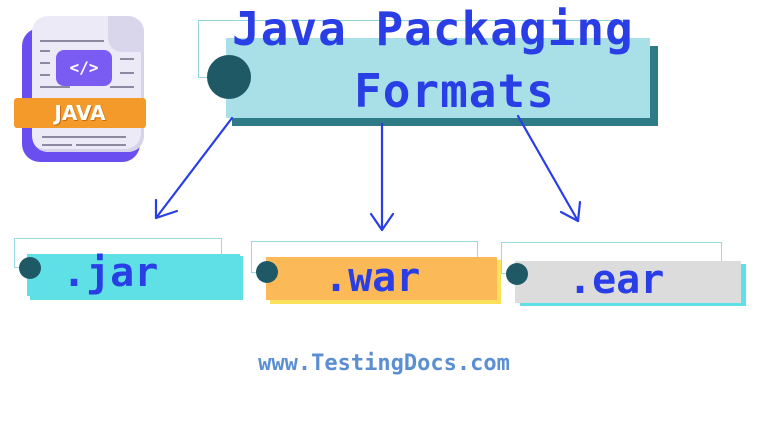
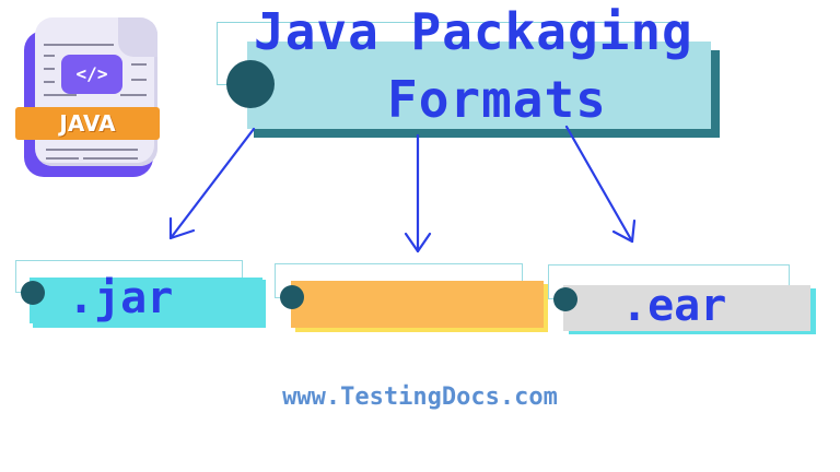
  </>
  JAVA
  Java Packaging
  Formats
  .jar
- .war
  .ear
  www.TestingDocs.com
